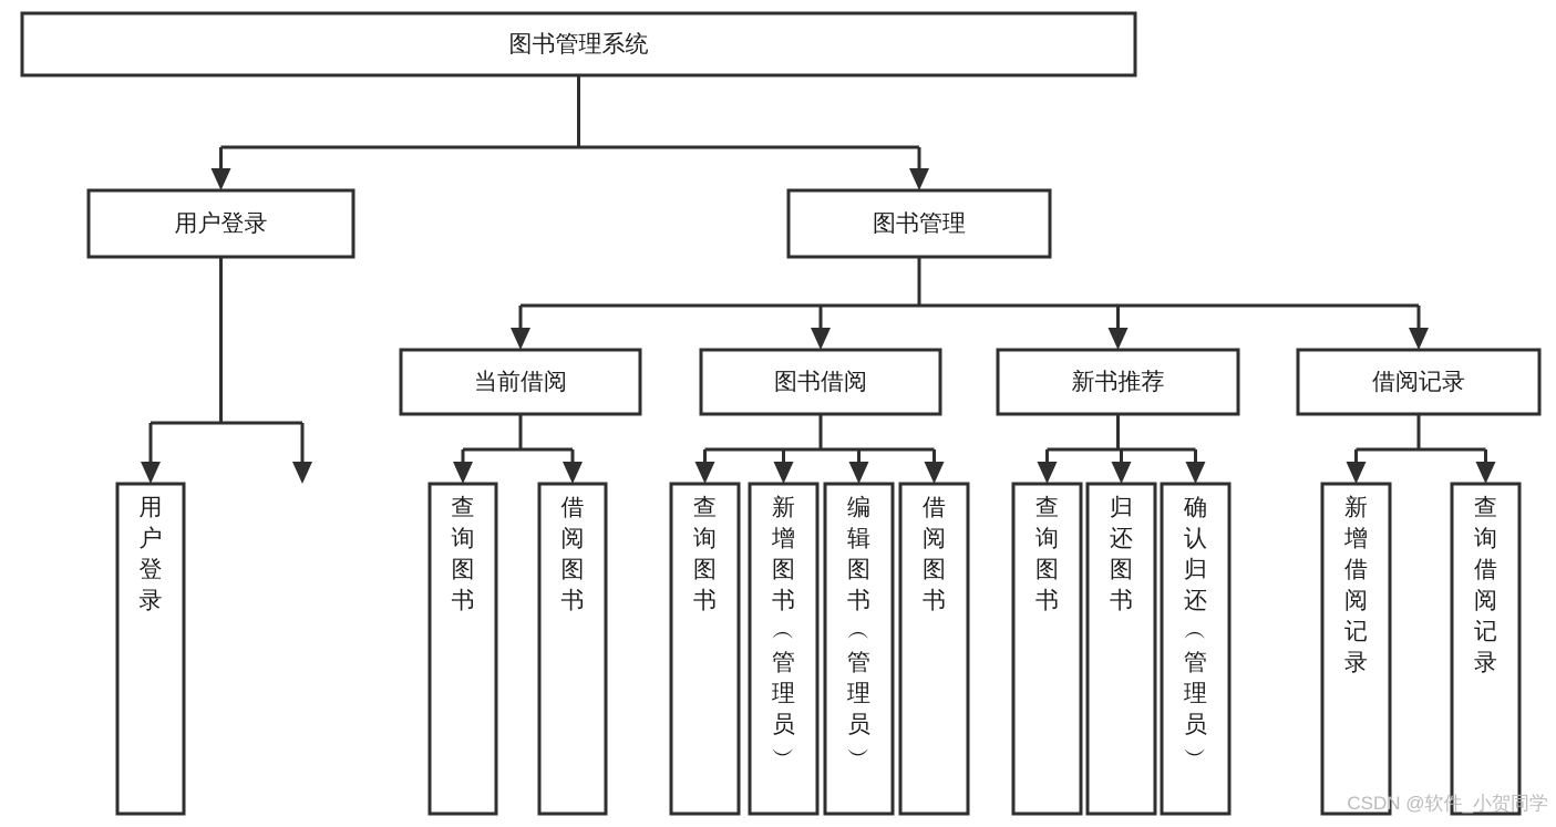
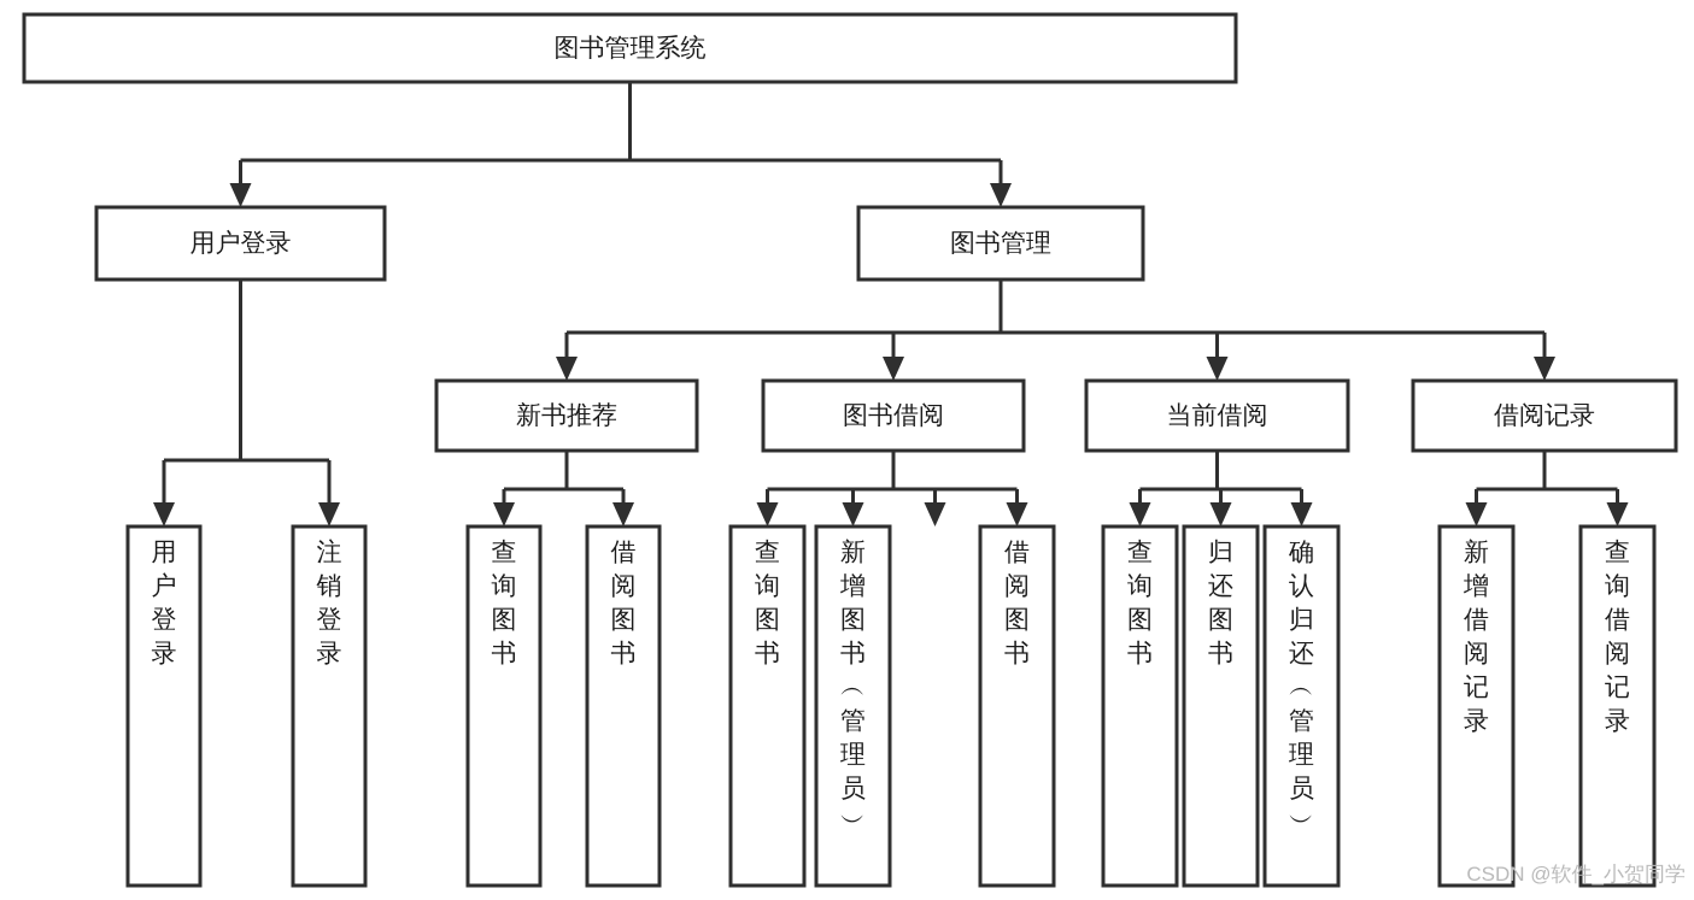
  图书管理系统
  用户登录
  图书管理
- 当前借阅
+ 新书推荐
  图书借阅
- 新书推荐
+ 当前借阅
  借阅记录
  用户登录
+ 注销登录
  查询图书
  借阅图书
  查询图书
  新增图书 ︵ 管理员 ︶
- 编辑图书 ︵ 管理员 ︶
  借阅图书
  查询图书
  归还图书
  确认归还 ︵ 管理员 ︶
  新增借阅记录
  查询借阅记录
  CSDN @软件_小贺同学
